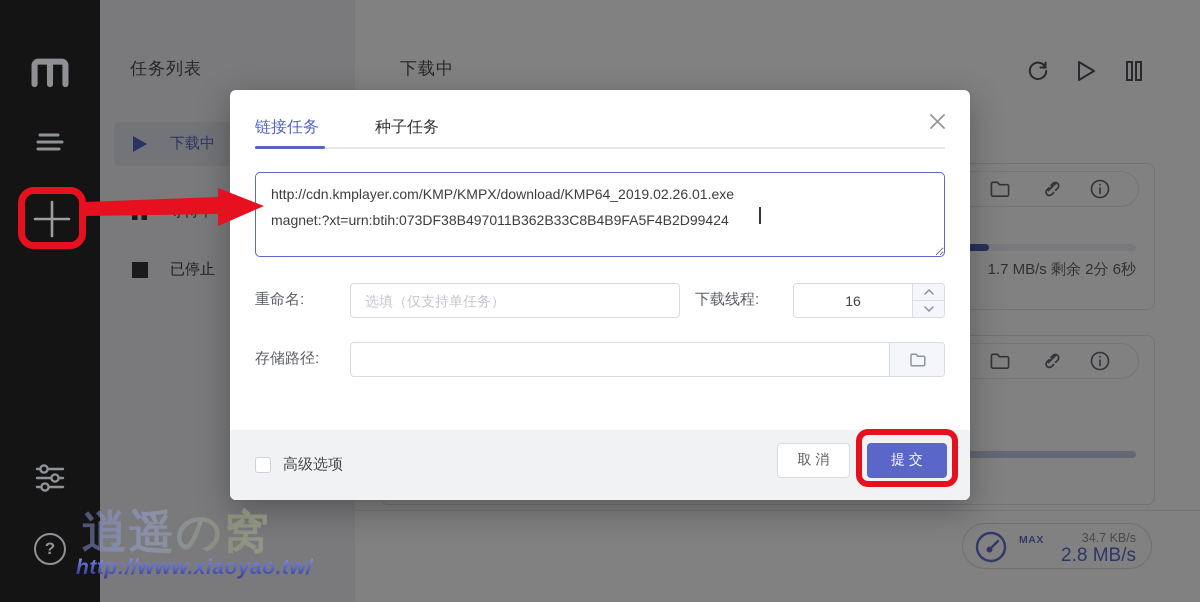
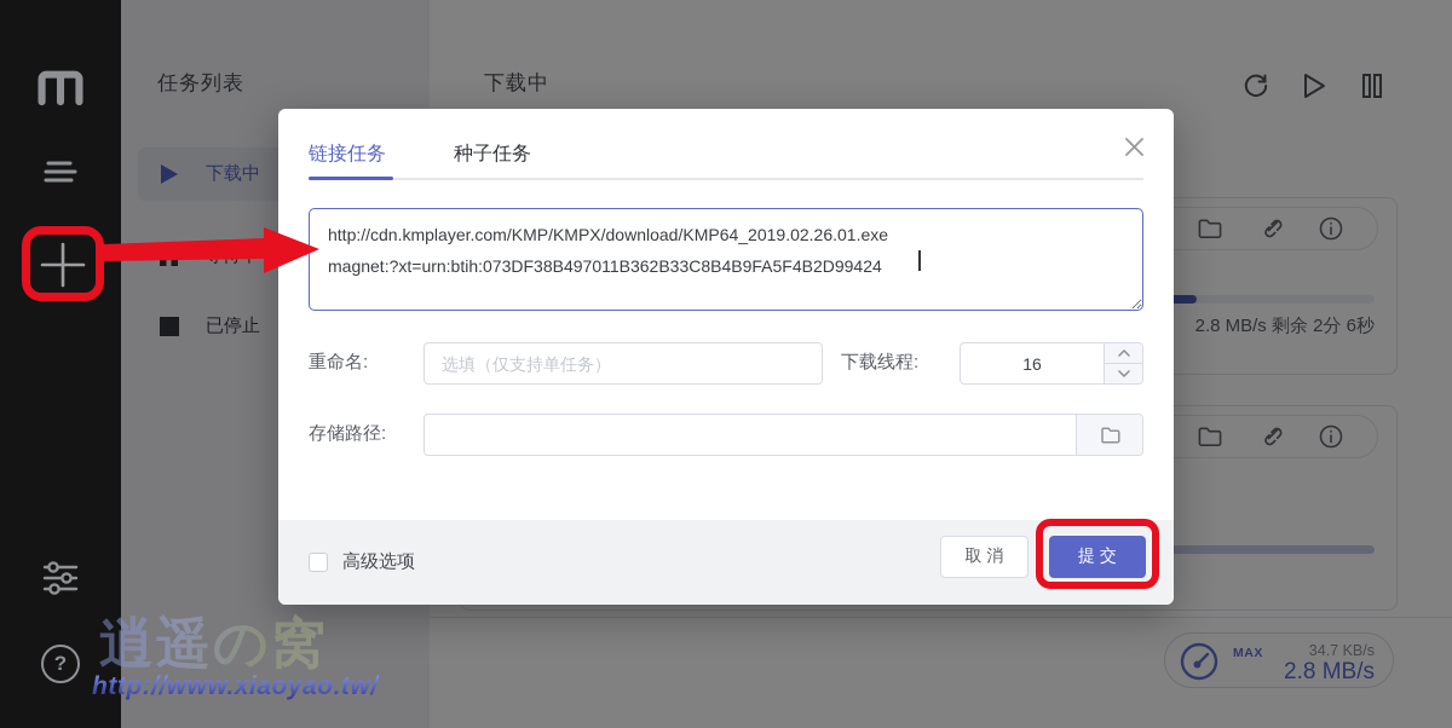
  ?
  任务列表
  下载中
  已停止
  下载中
- 1.7 MB/s 剩余 2分 6秒
+ 2.8 MB/s 剩余 2分 6秒
  MAX
  34.7 KB/s
  2.8 MB/s
  链接任务
  种子任务
  http://cdn.kmplayer.com/KMP/KMPX/download/KMP64_2019.02.26.01.exe
  magnet:?xt=urn:btih:073DF38B497011B362B33C8B4B9FA5F4B2D99424
  重命名:
  选填（仅支持单任务）
  下载线程:
  16
  存储路径:
  高级选项
  取 消
  提 交
  逍遥の窝
  http://www.xiaoyao.tw/
